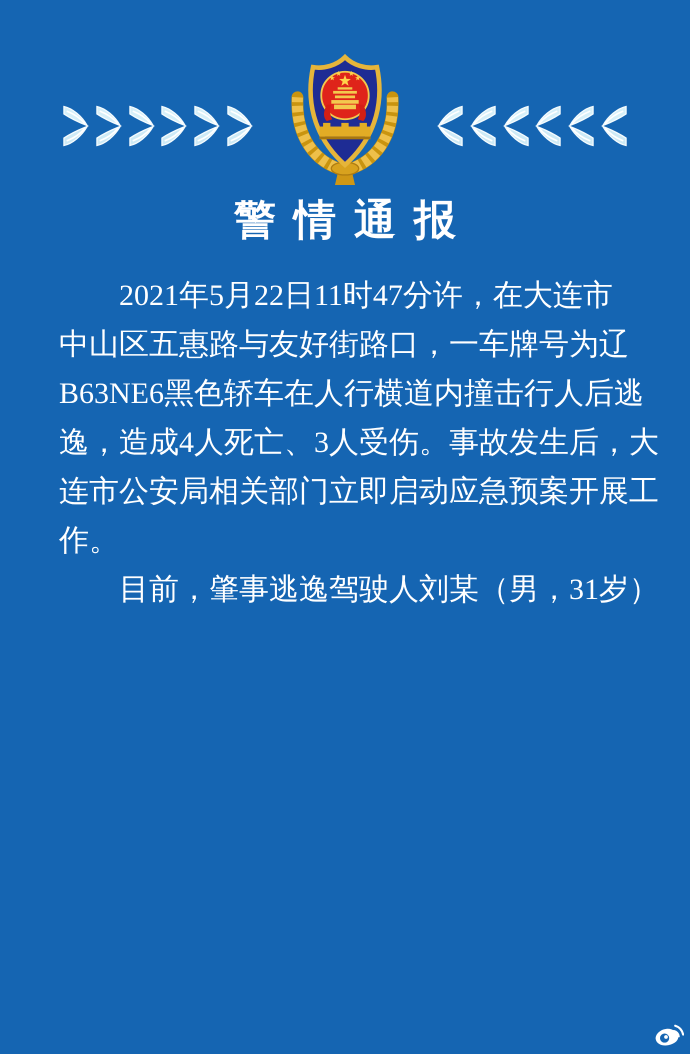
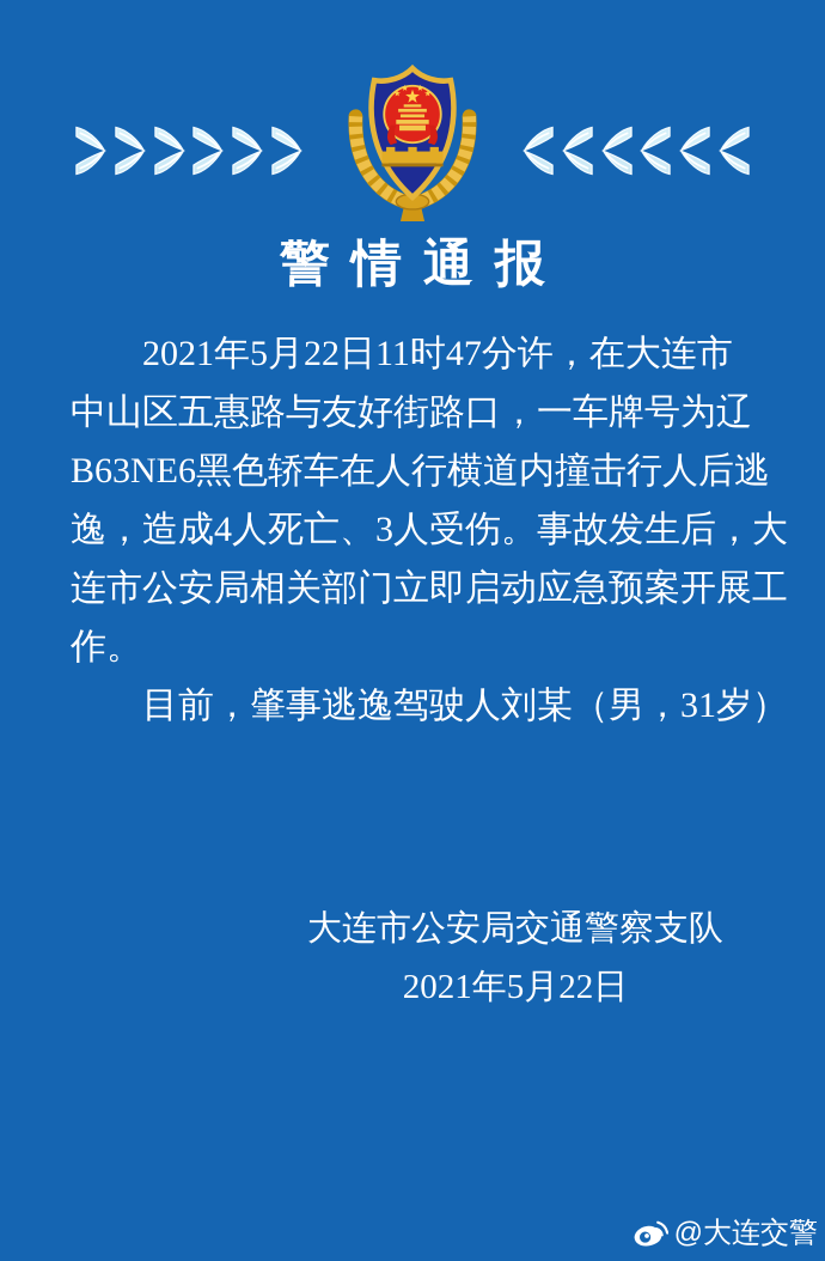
  警情通报
  2021年5月22日11时47分许，在大连市
  中山区五惠路与友好街路口，一车牌号为辽
  B63NE6黑色轿车在人行横道内撞击行人后逃
  逸，造成4人死亡、3人受伤。事故发生后，大
  连市公安局相关部门立即启动应急预案开展工
  作。
  目前，肇事逃逸驾驶人刘某（男，31岁）
+ 大连市公安局交通警察支队
+ 2021年5月22日
+ @大连交警
